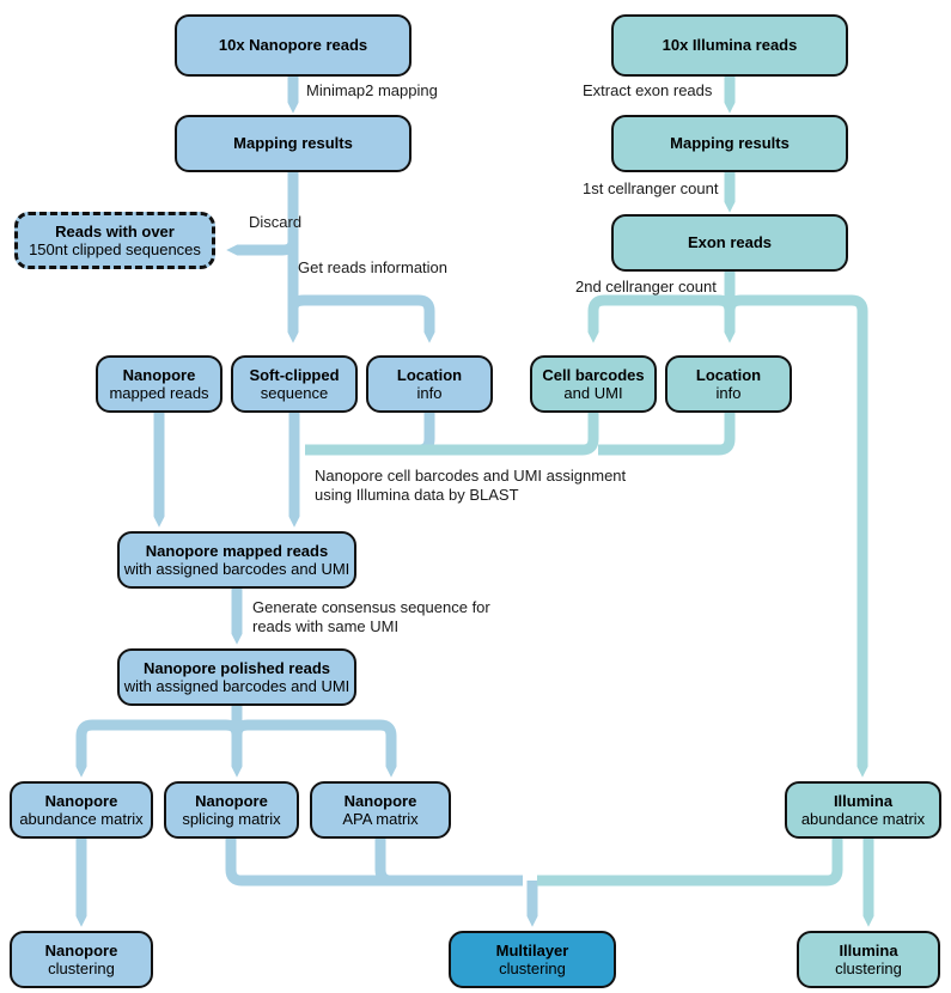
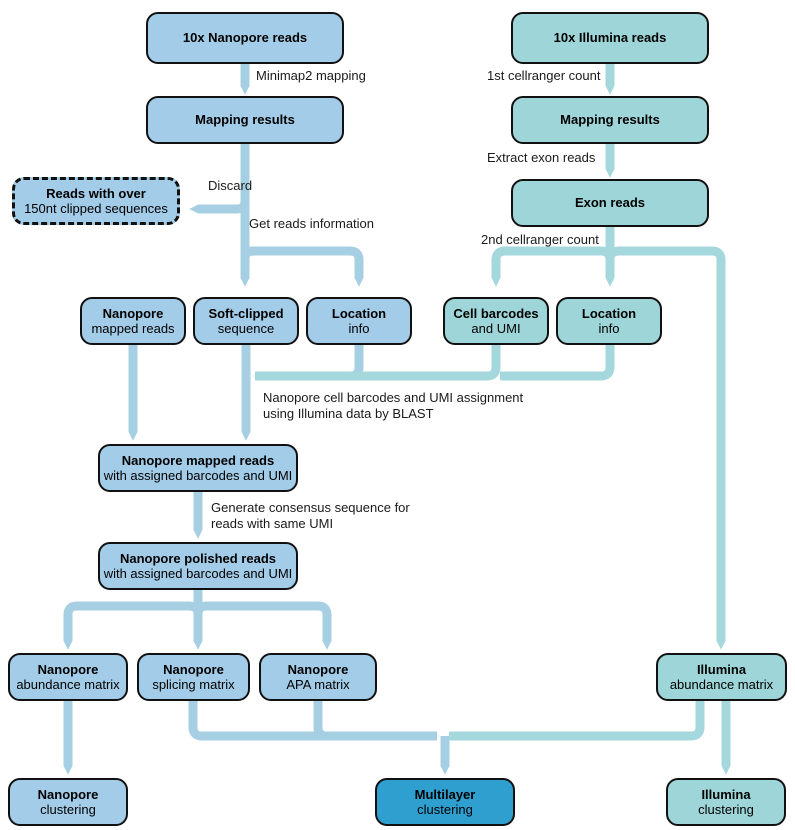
  10x Nanopore reads
  10x Illumina reads
  Mapping results
  Mapping results
  Reads with over
  150nt clipped sequences
  Exon reads
  Nanopore
  mapped reads
  Soft-clipped
  sequence
  Location
  info
  Cell barcodes
  and UMI
  Location
  info
  Nanopore mapped reads
  with assigned barcodes and UMI
  Nanopore polished reads
  with assigned barcodes and UMI
  Nanopore
  abundance matrix
  Nanopore
  splicing matrix
  Nanopore
  APA matrix
  Illumina
  abundance matrix
  Nanopore
  clustering
  Multilayer
  clustering
  Illumina
  clustering
  Minimap2 mapping
- Extract exon reads
+ 1st cellranger count
  Discard
- 1st cellranger count
+ Extract exon reads
  Get reads information
  2nd cellranger count
  Nanopore cell barcodes and UMI assignment
  using Illumina data by BLAST
  Generate consensus sequence for
  reads with same UMI
